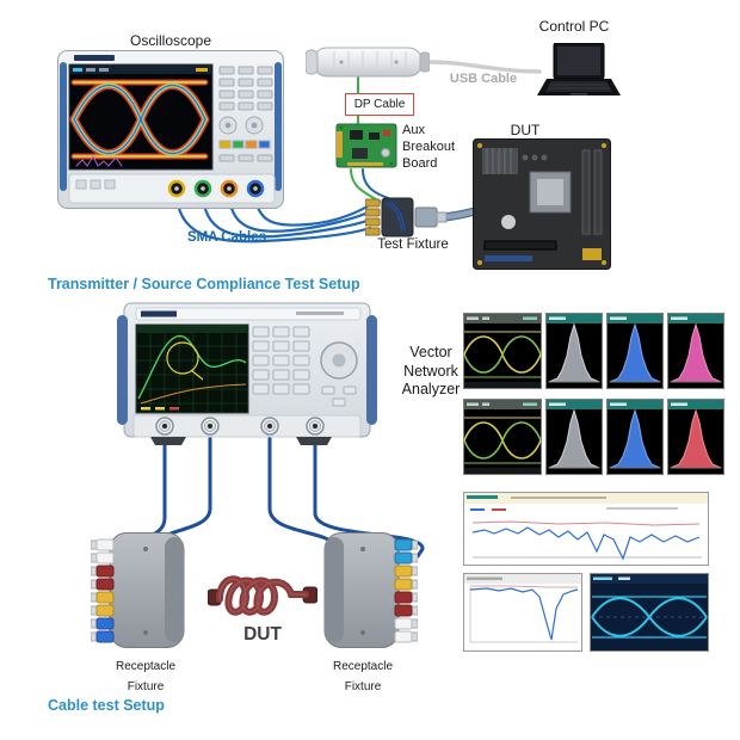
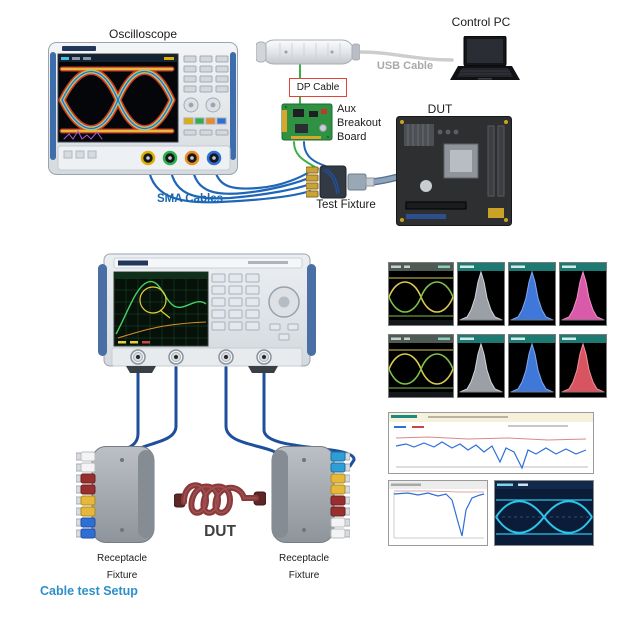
  Oscilloscope
  Control PC
  USB Cable
  DP Cable
  Aux
  Breakout
  Board
  DUT
  Test Fixture
  SMA Cables
- Transmitter / Source Compliance Test Setup
- Vector
- Network
- Analyzer
  DUT
  Receptacle
  Fixture
  Receptacle
  Fixture
  Cable test Setup
